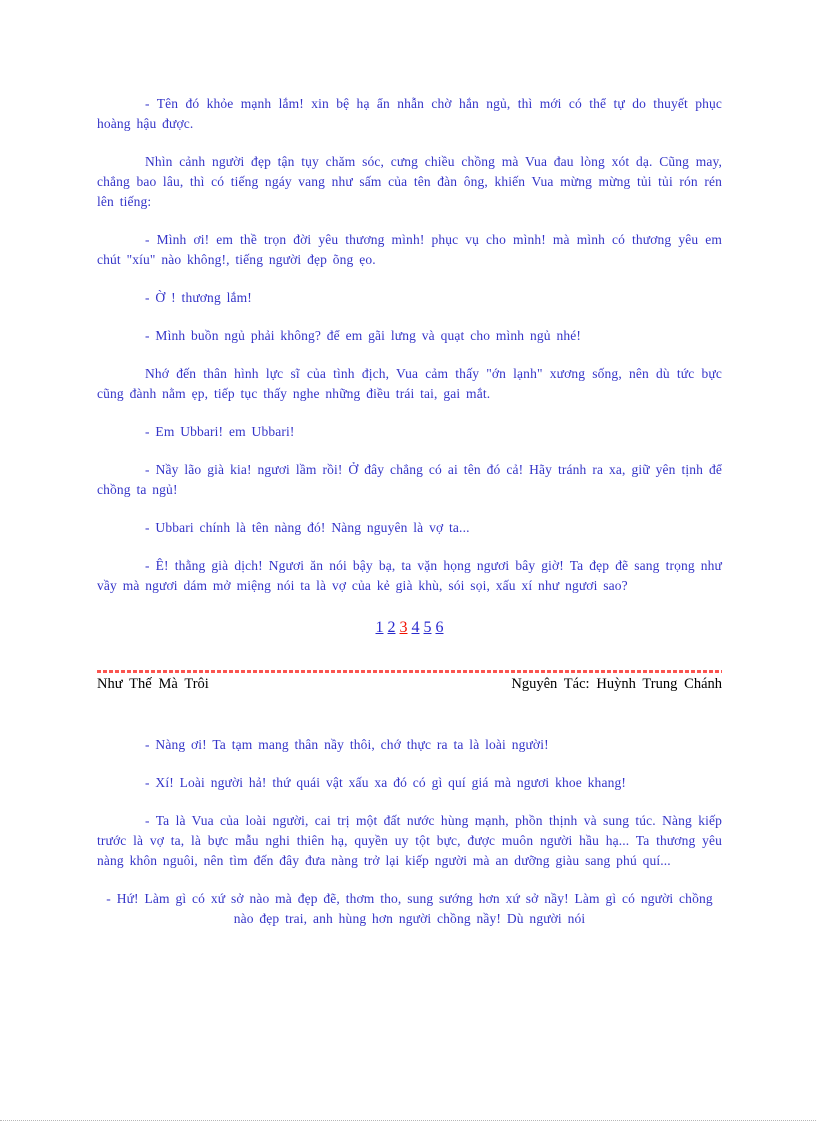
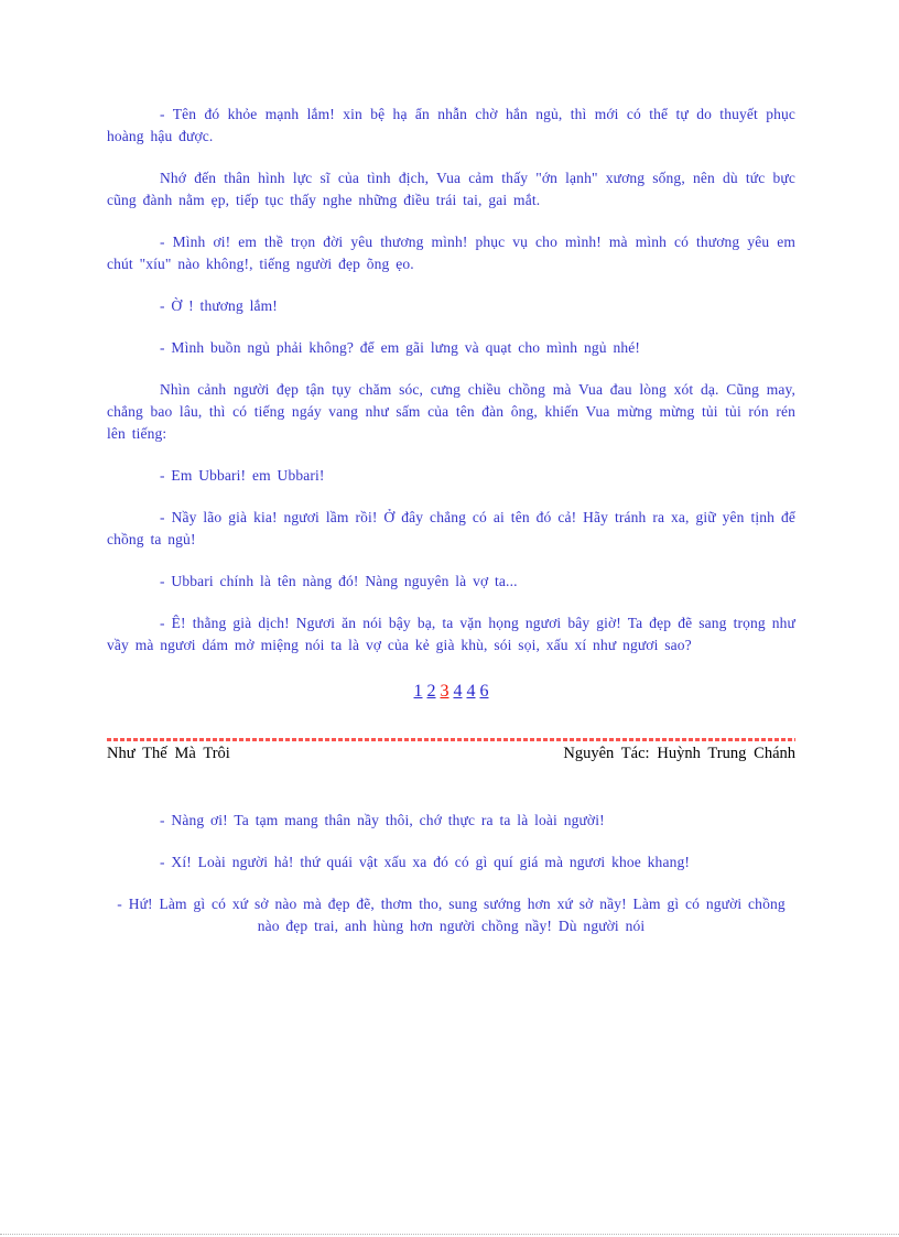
  - Tên đó khỏe mạnh lắm! xin bệ hạ ẩn nhẫn chờ hắn ngủ, thì mới có thể tự do thuyết phục hoàng hậu được.
- Nhìn cảnh người đẹp tận tụy chăm sóc, cưng chiều chồng mà Vua đau lòng xót dạ. Cũng may, chẳng bao lâu, thì có tiếng ngáy vang như sấm của tên đàn ông, khiến Vua mừng mừng tủi tủi rón rén lên tiếng:
+ Nhớ đến thân hình lực sĩ của tình địch, Vua cảm thấy "ớn lạnh" xương sống, nên dù tức bực cũng đành nằm ẹp, tiếp tục thấy nghe những điều trái tai, gai mắt.
  - Mình ơi! em thề trọn đời yêu thương mình! phục vụ cho mình! mà mình có thương yêu em chút "xíu" nào không!, tiếng người đẹp õng ẹo.
  - Ờ ! thương lắm!
  - Mình buồn ngủ phải không? để em gãi lưng và quạt cho mình ngủ nhé!
- Nhớ đến thân hình lực sĩ của tình địch, Vua cảm thấy "ớn lạnh" xương sống, nên dù tức bực cũng đành nằm ẹp, tiếp tục thấy nghe những điều trái tai, gai mắt.
+ Nhìn cảnh người đẹp tận tụy chăm sóc, cưng chiều chồng mà Vua đau lòng xót dạ. Cũng may, chẳng bao lâu, thì có tiếng ngáy vang như sấm của tên đàn ông, khiến Vua mừng mừng tủi tủi rón rén lên tiếng:
  - Em Ubbari! em Ubbari!
  - Nầy lão già kia! ngươi lầm rồi! Ở đây chẳng có ai tên đó cả! Hãy tránh ra xa, giữ yên tịnh để chồng ta ngủ!
  - Ubbari chính là tên nàng đó! Nàng nguyên là vợ ta...
  - Ê! thằng già dịch! Ngươi ăn nói bậy bạ, ta vặn họng ngươi bây giờ! Ta đẹp đẽ sang trọng như vầy mà ngươi dám mở miệng nói ta là vợ của kẻ già khù, sói sọi, xấu xí như ngươi sao?
- 1 2 3 4 5 6
+ 1 2 3 4 4 6
  Như Thế Mà Trôi
  Nguyên Tác: Huỳnh Trung Chánh
  - Nàng ơi! Ta tạm mang thân nầy thôi, chớ thực ra ta là loài người!
  - Xí! Loài người hả! thứ quái vật xấu xa đó có gì quí giá mà ngươi khoe khang!
- - Ta là Vua của loài người, cai trị một đất nước hùng mạnh, phồn thịnh và sung túc. Nàng kiếp trước là vợ ta, là bực mẫu nghi thiên hạ, quyền uy tột bực, được muôn người hầu hạ... Ta thương yêu nàng khôn nguôi, nên tìm đến đây đưa nàng trở lại kiếp người mà an dưỡng giàu sang phú quí...
  - Hứ! Làm gì có xứ sở nào mà đẹp đẽ, thơm tho, sung sướng hơn xứ sở nầy! Làm gì có người chồng nào đẹp trai, anh hùng hơn người chồng nầy! Dù người nói
